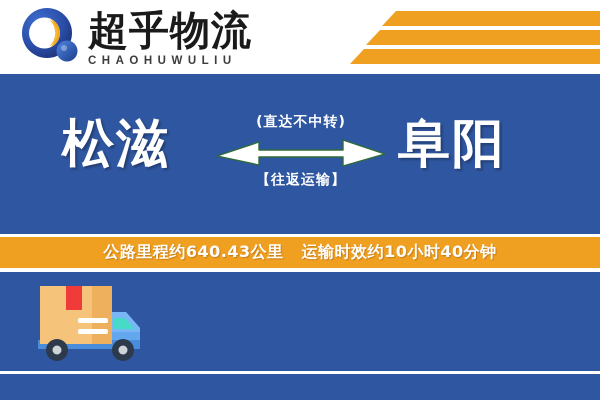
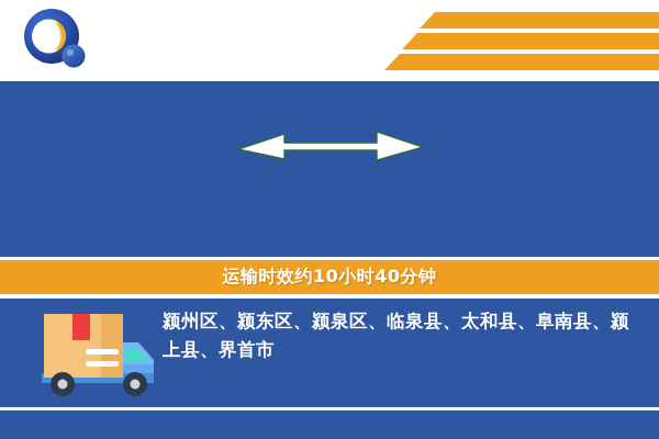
- 超乎物流
- CHAOHUWULIU
- 松滋
- (直达不中转)
- 【往返运输】
- 阜阳
- 公路里程约640.43公里
  运输时效约10小时40分钟
+ 颍州区、颍东区、颍泉区、临泉县、太和县、阜南县、颍上县、界首市
